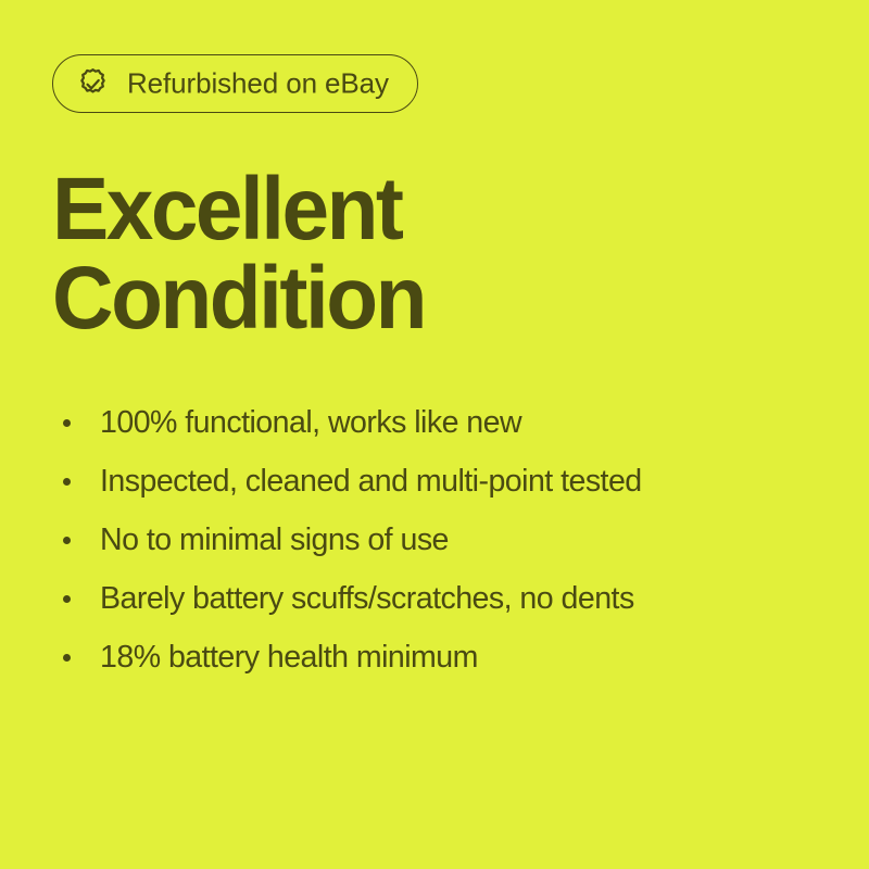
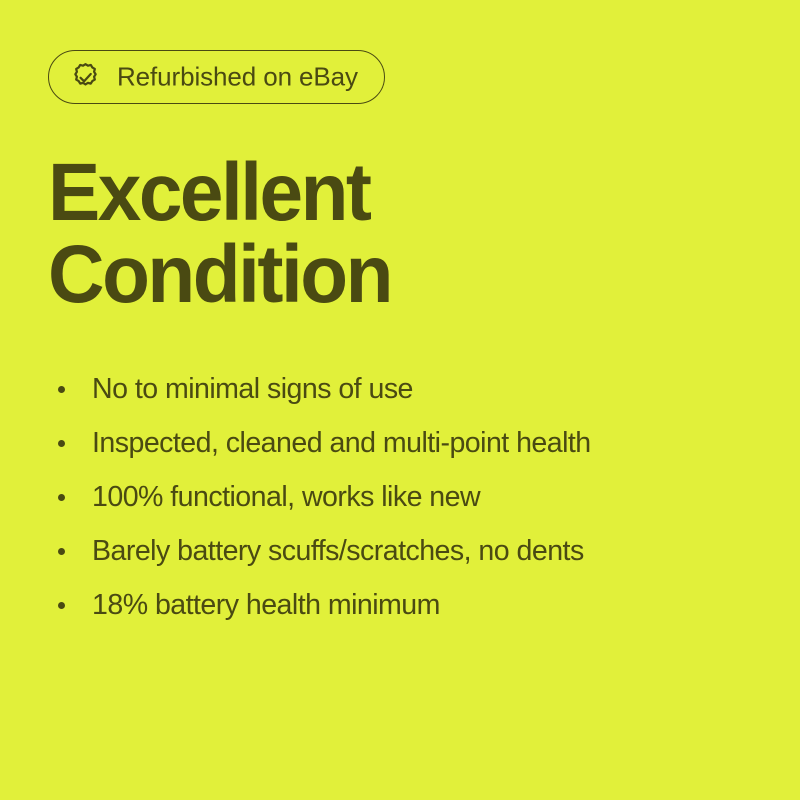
  Refurbished on eBay
  Excellent
  Condition
- 100% functional, works like new
+ No to minimal signs of use
- Inspected, cleaned and multi-point tested
+ Inspected, cleaned and multi-point health
- No to minimal signs of use
+ 100% functional, works like new
  Barely battery scuffs/scratches, no dents
  18% battery health minimum
